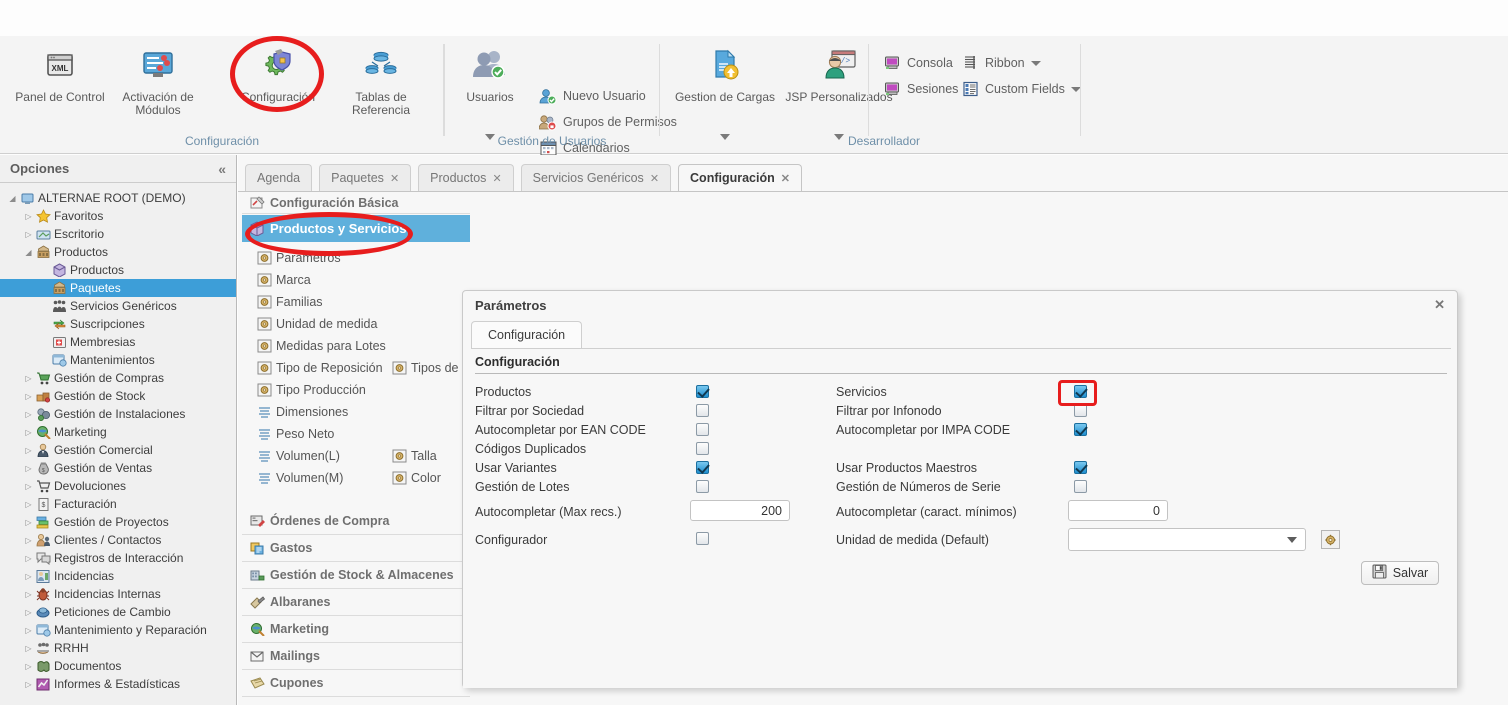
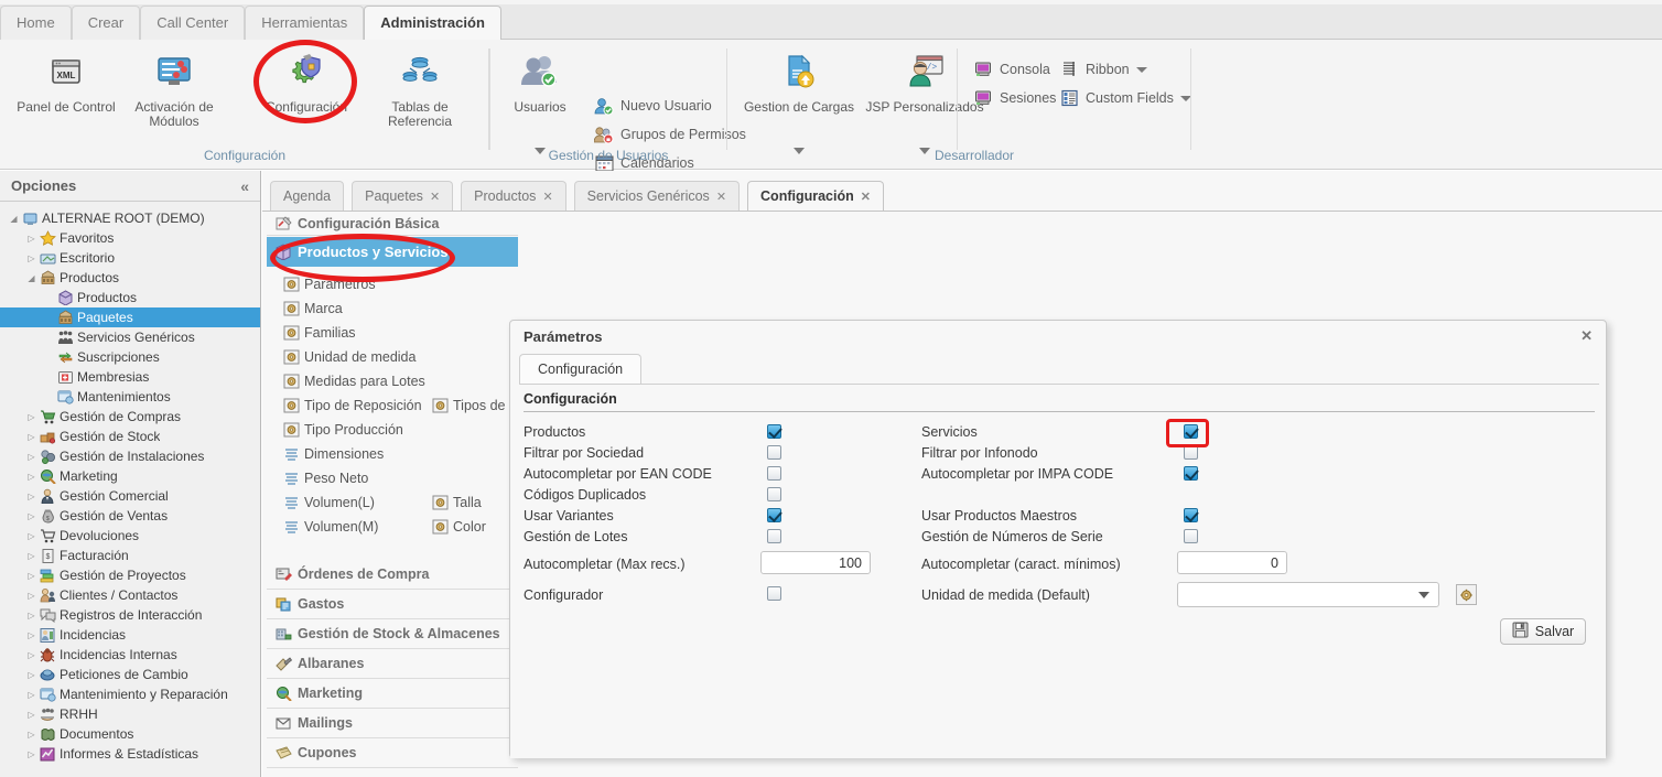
+ Home
+ Crear
+ Call Center
+ Herramientas
+ Administración
  XML
  Panel de Control
  Activación de Módulos
  Configuración
  Tablas de Referencia
  Configuración
  Usuarios
  Nuevo Usuario
  Grupos de Permisos
  Calendarios
  Gestión de Usuarios
  Gestion de Cargas
  JSP Personalizados
  Consola
  Ribbon
  Sesiones
  Custom Fields
  Desarrollador
  Opciones
  «
  ◢
  ALTERNAE ROOT (DEMO)
  ▷
  Favoritos
  ▷
  Escritorio
  ◢
  Productos
  Productos
  Paquetes
  Servicios Genéricos
  Suscripciones
  Membresias
  Mantenimientos
  ▷
  Gestión de Compras
  ▷
  Gestión de Stock
  ▷
  Gestión de Instalaciones
  ▷
  Marketing
  ▷
  Gestión Comercial
  ▷
  Gestión de Ventas
  ▷
  Devoluciones
  ▷
  Facturación
  ▷
  Gestión de Proyectos
  ▷
  Clientes / Contactos
  ▷
  Registros de Interacción
  ▷
  Incidencias
  ▷
  Incidencias Internas
  ▷
  Peticiones de Cambio
  ▷
  Mantenimiento y Reparación
  ▷
  RRHH
  ▷
  Documentos
  ▷
  Informes & Estadísticas
  Agenda
  Paquetes ✕
  Productos ✕
  Servicios Genéricos ✕
  Configuración ✕
  Configuración Básica
  Productos y Servicios
  Parámetros
  Marca
  Familias
  Unidad de medida
  Medidas para Lotes
  Tipo de Reposición
  Tipo Producción
  Dimensiones
  Peso Neto
  Volumen(L)
  Volumen(M)
  Tipos de
  Talla
  Color
  Órdenes de Compra
  Gastos
  Gestión de Stock & Almacenes
  Albaranes
  Marketing
  Mailings
  Cupones
  Parámetros
  ✕
  Configuración
  Configuración
  Productos
  Filtrar por Sociedad
  Autocompletar por EAN CODE
  Códigos Duplicados
  Usar Variantes
  Gestión de Lotes
  Autocompletar (Max recs.)
- 200
+ 100
  Configurador
  Servicios
  Filtrar por Infonodo
  Autocompletar por IMPA CODE
  Usar Productos Maestros
  Gestión de Números de Serie
  Autocompletar (caract. mínimos)
  0
  Unidad de medida (Default)
  Salvar
